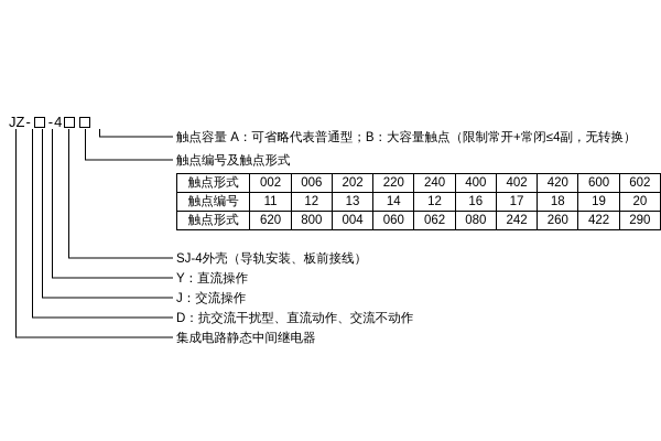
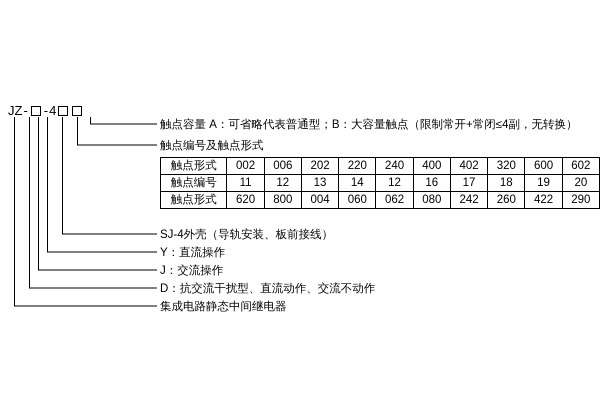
  JZ
  -
  -
  4
  触点容量 A：可省略代表普通型；B：大容量触点（限制常开+常闭≤4副，无转换）
  触点编号及触点形式
  SJ-4外壳（导轨安装、板前接线）
  Y：直流操作
  J：交流操作
  D：抗交流干扰型、直流动作、交流不动作
  集成电路静态中间继电器
- 触点形式	002	006	202	220	240	400	402	420	600	602
+ 触点形式	002	006	202	220	240	400	402	320	600	602
  触点编号	11	12	13	14	12	16	17	18	19	20
  触点形式	620	800	004	060	062	080	242	260	422	290
